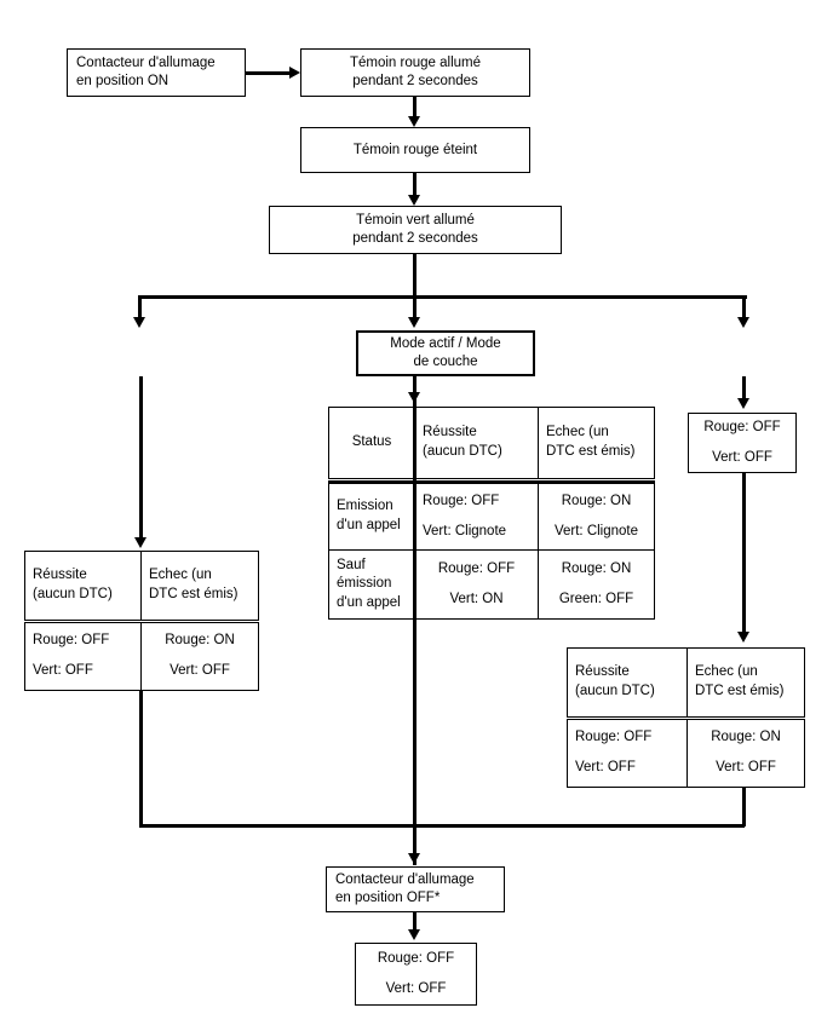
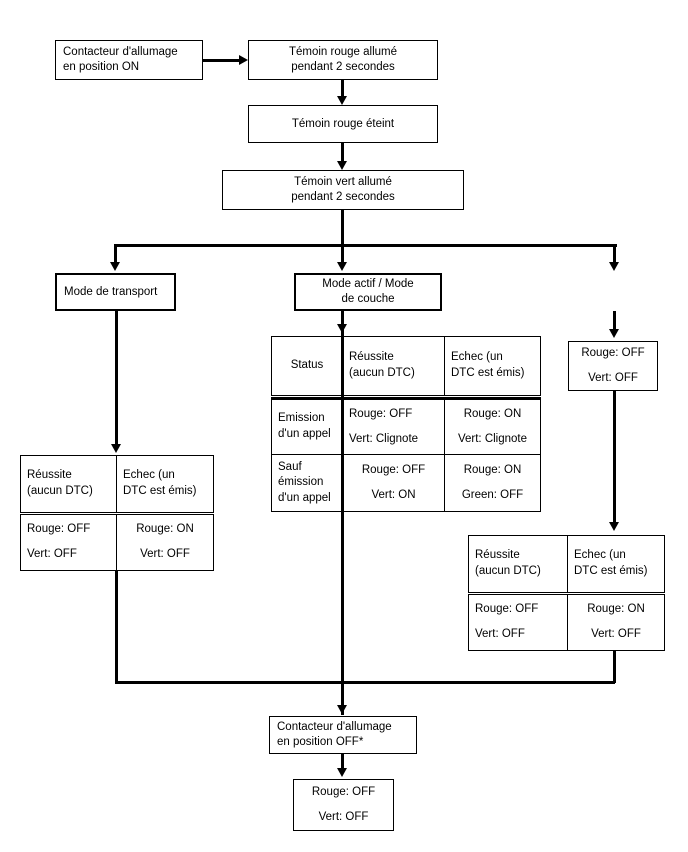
  Contacteur d'allumage
  en position ON
  Témoin rouge allumé
  pendant 2 secondes
  Témoin rouge éteint
  Témoin vert allumé
  pendant 2 secondes
+ Mode de transport
  Mode actif / Mode
  de couche
  Réussite
  (aucun DTC)
  Echec (un
  DTC est émis)
  Rouge: OFF
  Vert: OFF
  Rouge: ON
  Vert: OFF
  Status
  Réussite
  (aucun DTC)
  Echec (un
  DTC est émis)
  Emission
  d'un appel
  Rouge: OFF
  Vert: Clignote
  Rouge: ON
  Vert: Clignote
  Sauf
  émission
  d'un appel
  Rouge: OFF
  Vert: ON
  Rouge: ON
  Green: OFF
  Rouge: OFF
  Vert: OFF
  Réussite
  (aucun DTC)
  Echec (un
  DTC est émis)
  Rouge: OFF
  Vert: OFF
  Rouge: ON
  Vert: OFF
  Contacteur d'allumage
  en position OFF*
  Rouge: OFF
  Vert: OFF
